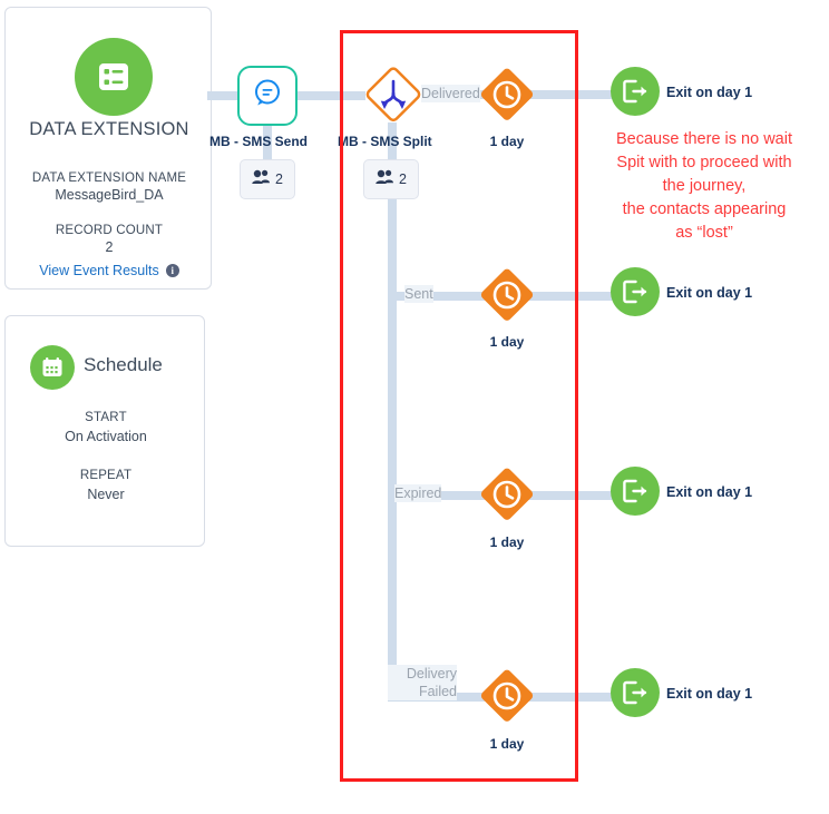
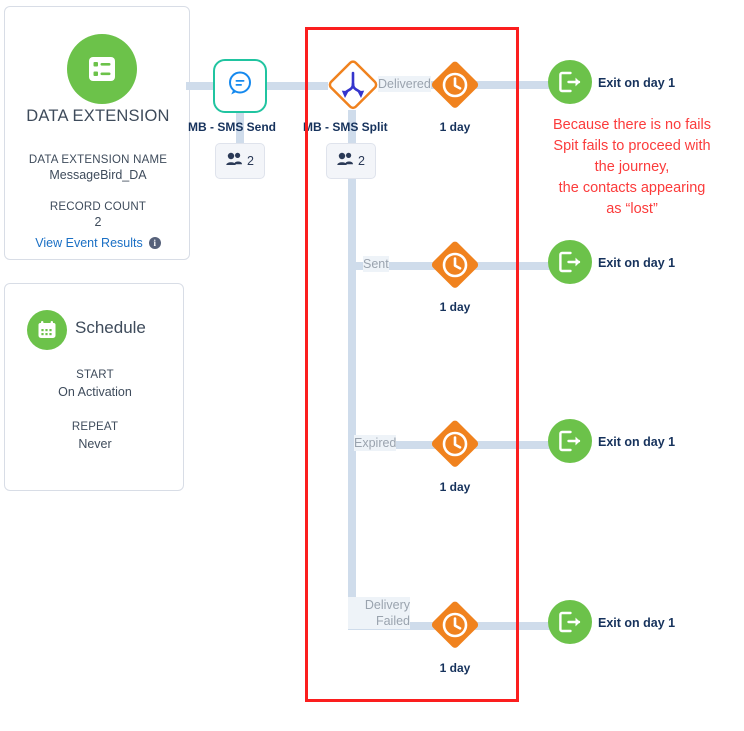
  DATA EXTENSION
  DATA EXTENSION NAME
  MessageBird_DA
  RECORD COUNT
  2
  View Event Results
  i
  Schedule
  START
  On Activation
  REPEAT
  Never
  MB - SMS Send
  2
  MB - SMS Split
  2
  Delivered
  1 day
  Exit on day 1
  Sent
  1 day
  Exit on day 1
  Expired
  1 day
  Exit on day 1
  Delivery
  Failed
  1 day
  Exit on day 1
- Because there is no wait
+ Because there is no fails
- Spit with to proceed with
+ Spit fails to proceed with
  the journey,
  the contacts appearing
  as “lost”
